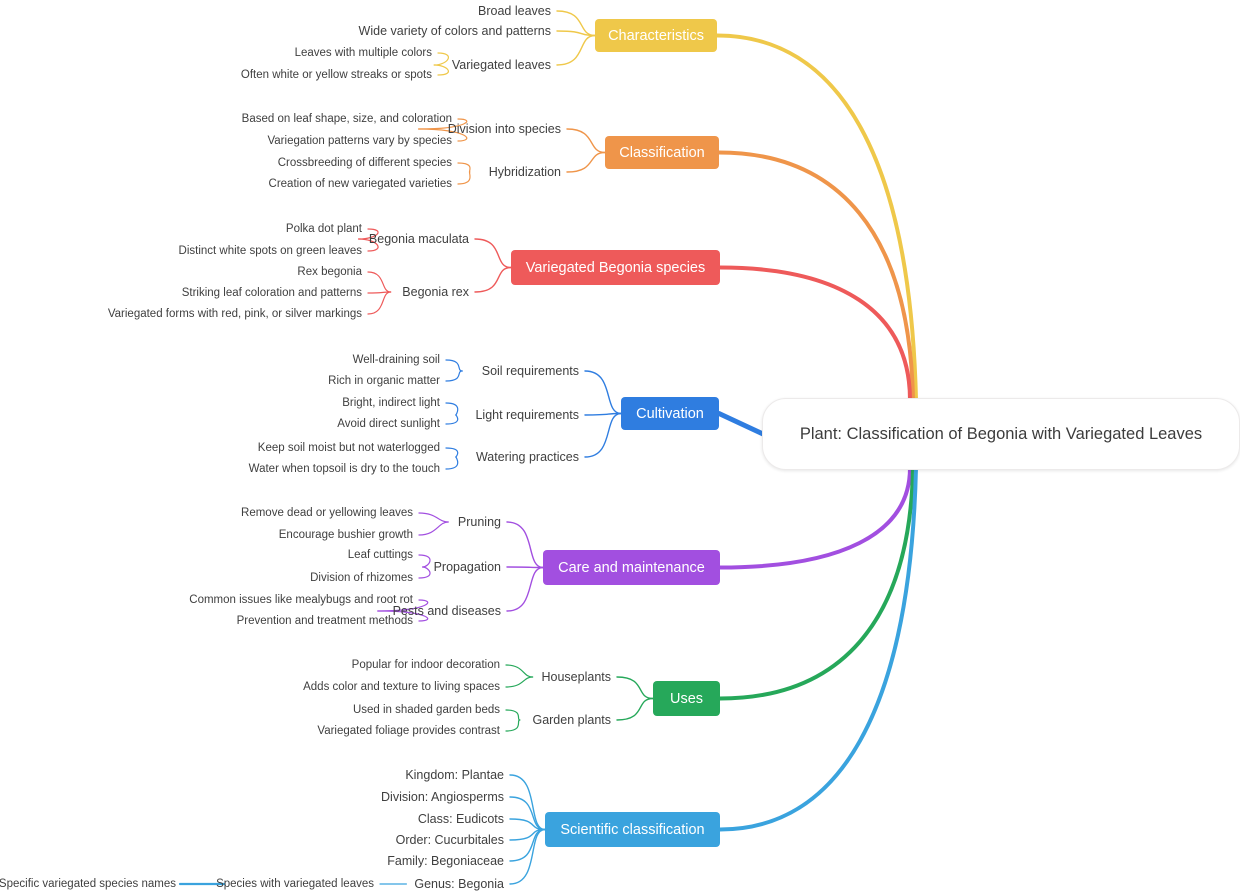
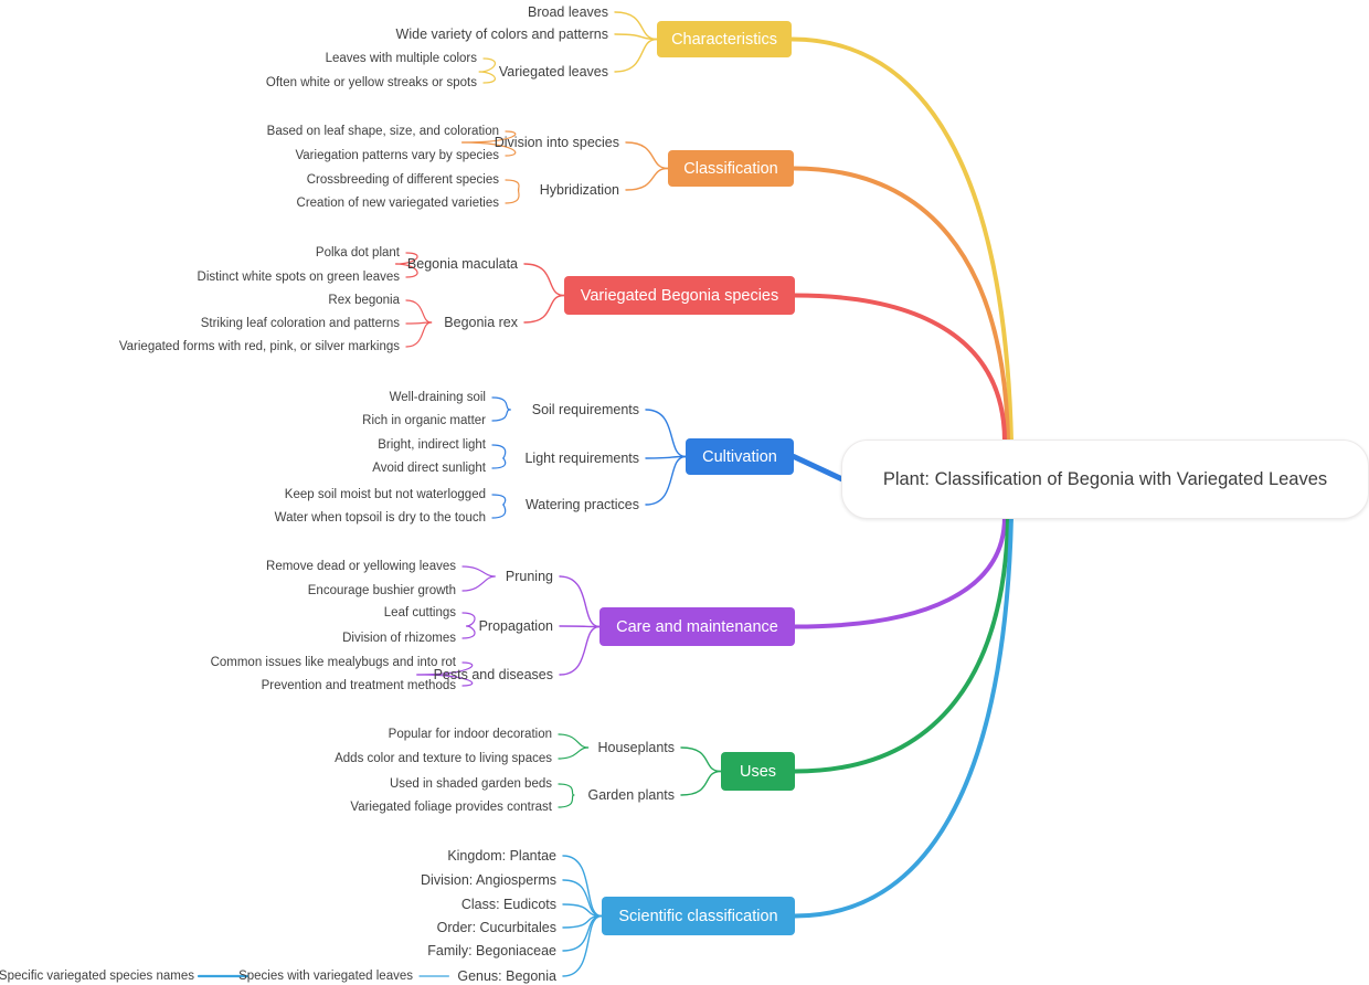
  Plant: Classification of Begonia with Variegated Leaves
  Characteristics
  Broad leaves
  Wide variety of colors and patterns
  Variegated leaves
  Leaves with multiple colors
  Often white or yellow streaks or spots
  Classification
  Division into species
  Based on leaf shape, size, and coloration
  Variegation patterns vary by species
  Hybridization
  Crossbreeding of different species
  Creation of new variegated varieties
  Variegated Begonia species
  Begonia maculata
  Polka dot plant
  Distinct white spots on green leaves
  Begonia rex
  Rex begonia
  Striking leaf coloration and patterns
  Variegated forms with red, pink, or silver markings
  Cultivation
  Soil requirements
  Well-draining soil
  Rich in organic matter
  Light requirements
  Bright, indirect light
  Avoid direct sunlight
  Watering practices
  Keep soil moist but not waterlogged
  Water when topsoil is dry to the touch
  Care and maintenance
  Pruning
  Remove dead or yellowing leaves
  Encourage bushier growth
  Propagation
  Leaf cuttings
  Division of rhizomes
  Pests and diseases
- Common issues like mealybugs and root rot
+ Common issues like mealybugs and into rot
  Prevention and treatment methods
  Uses
  Houseplants
  Popular for indoor decoration
  Adds color and texture to living spaces
  Garden plants
  Used in shaded garden beds
  Variegated foliage provides contrast
  Scientific classification
  Kingdom: Plantae
  Division: Angiosperms
  Class: Eudicots
  Order: Cucurbitales
  Family: Begoniaceae
  Genus: Begonia
  Species with variegated leaves
  Specific variegated species names
